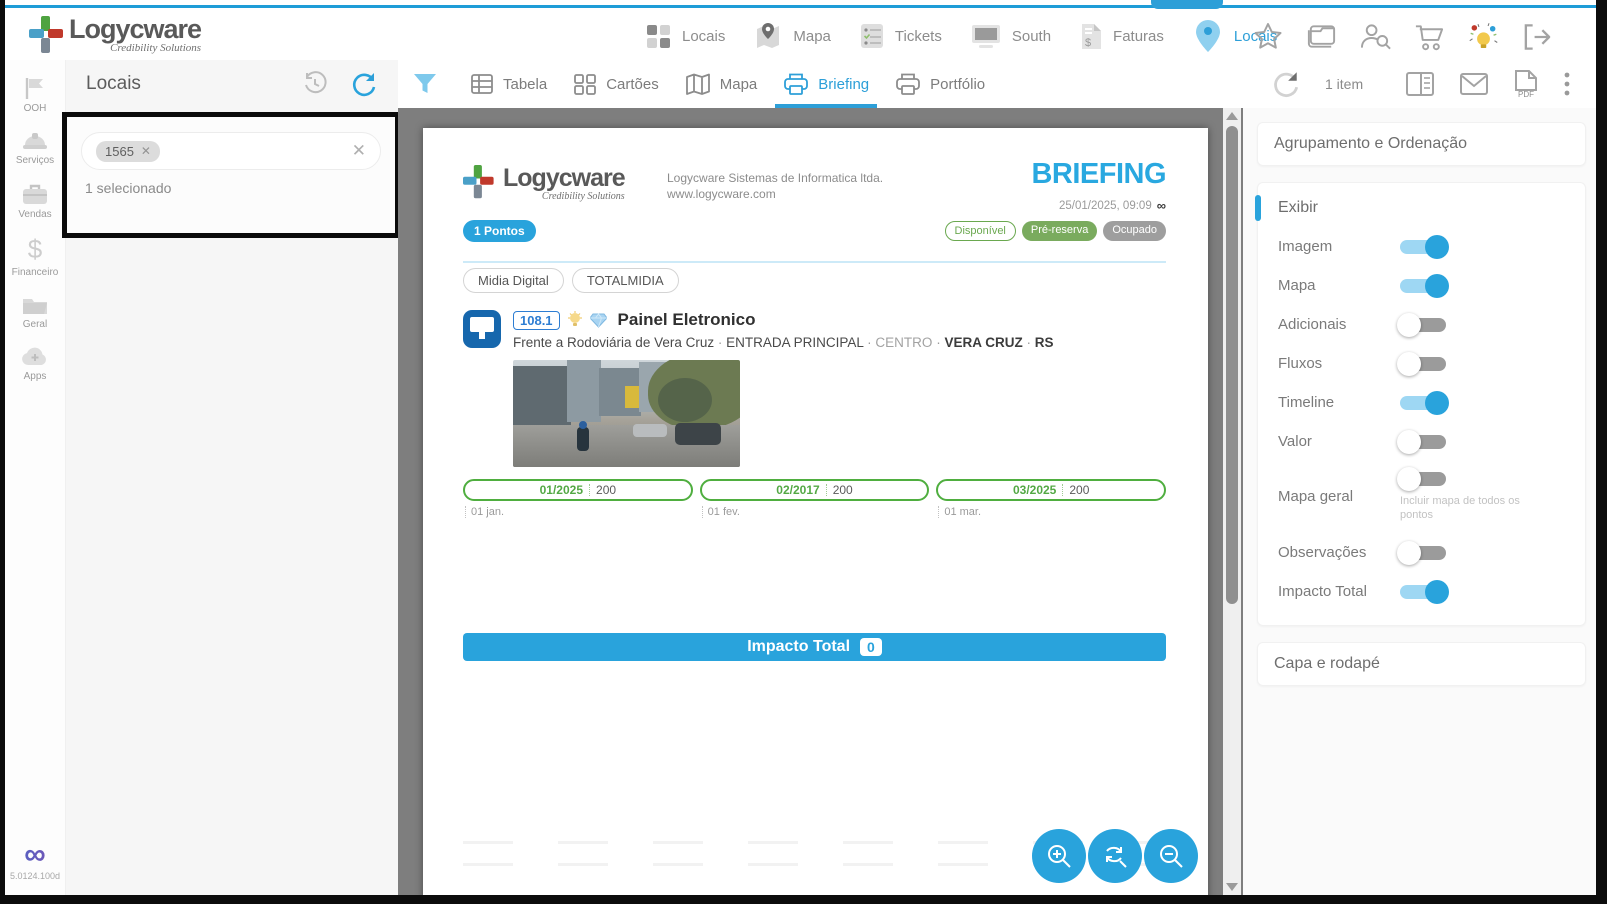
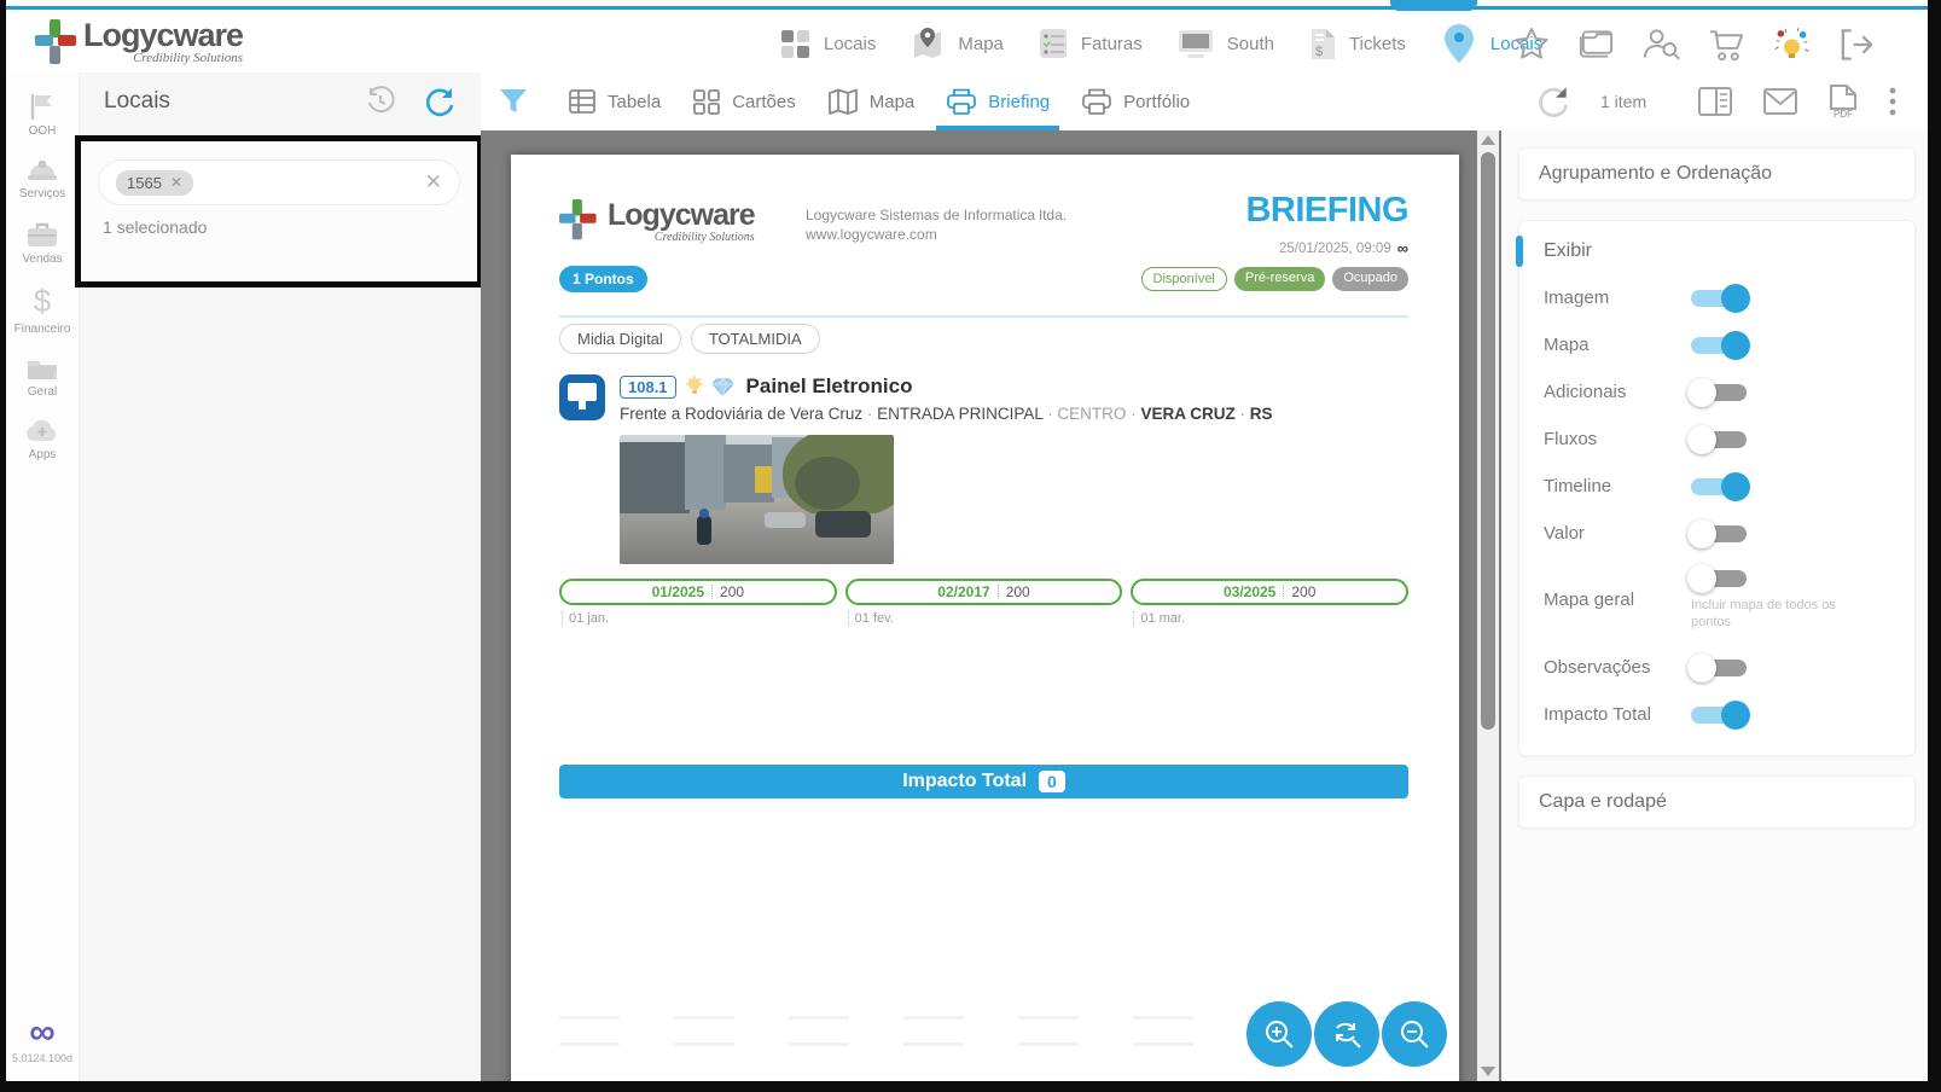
  Logycware
  Credibility Solutions
  Locais
  Mapa
- Tickets
+ Faturas
  South
  $
- Faturas
+ Tickets
  Locais
  OOH
  Serviços
  Vendas
  $
  Financeiro
  Geral
  Apps
  ∞
  5.0124.100d
  Locais
  1565
  ✕
  ✕
  1 selecionado
  Tabela
  Cartões
  Mapa
  Briefing
  Portfólio
  Logycware
  Credibility Solutions
  Logycware Sistemas de Informatica ltda.
  www.logycware.com
  BRIEFING
  25/01/2025, 09:09
  ∞
  1 Pontos
  Disponível
  Pré-reserva
  Ocupado
  Midia Digital
  TOTALMIDIA
  108.1
  Painel Eletronico
  Frente a Rodoviária de Vera Cruz · ENTRADA PRINCIPAL · CENTRO · VERA CRUZ · RS
  01/2025
  200
  01 jan.
  02/2017
  200
  01 fev.
  03/2025
  200
  01 mar.
  Impacto Total
  0
  1 item
  PDF
  Agrupamento e Ordenação
  Exibir
  Imagem
  Mapa
  Adicionais
  Fluxos
  Timeline
  Valor
  Mapa geral
  Incluir mapa de todos os pontos
  Observações
  Impacto Total
  Capa e rodapé
